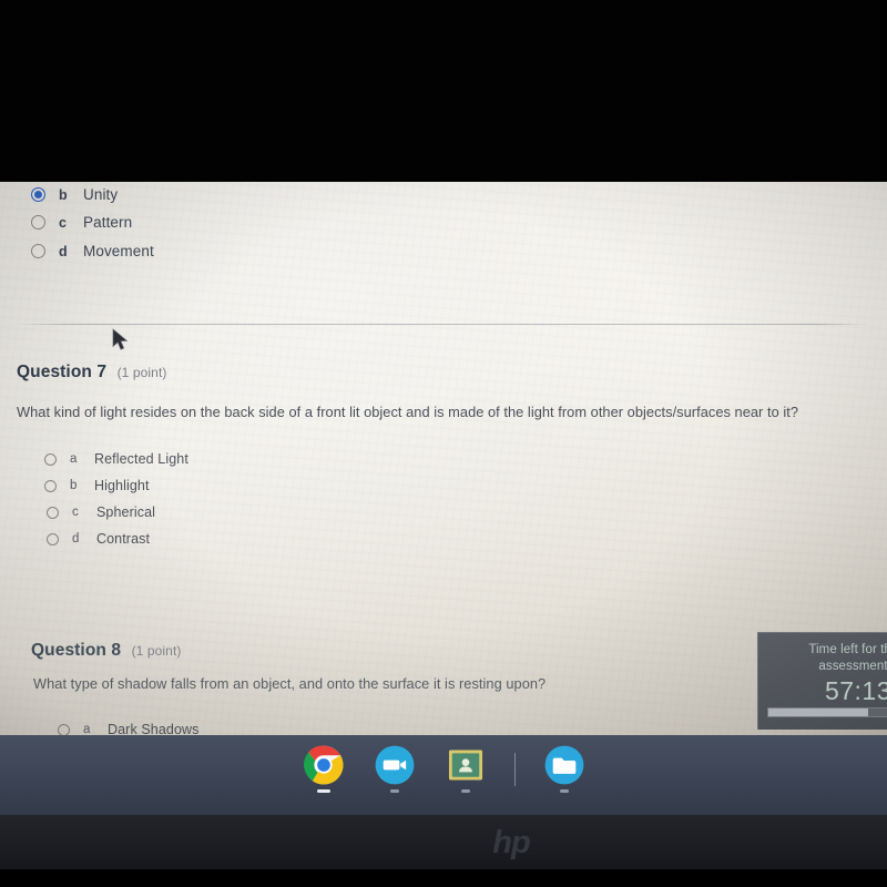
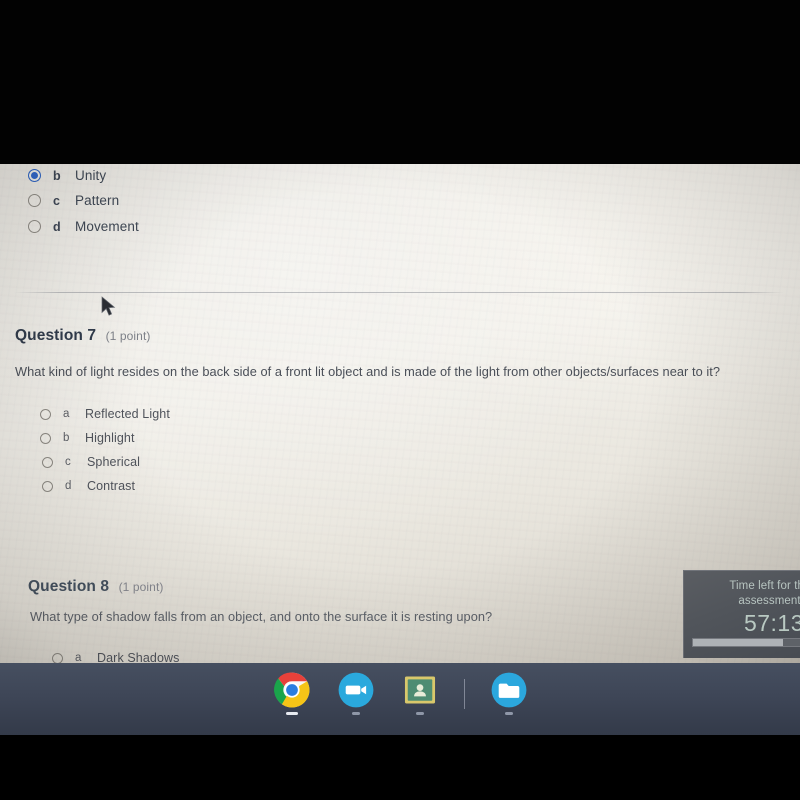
  Time left for t
  assessment
  57:13
- hp
